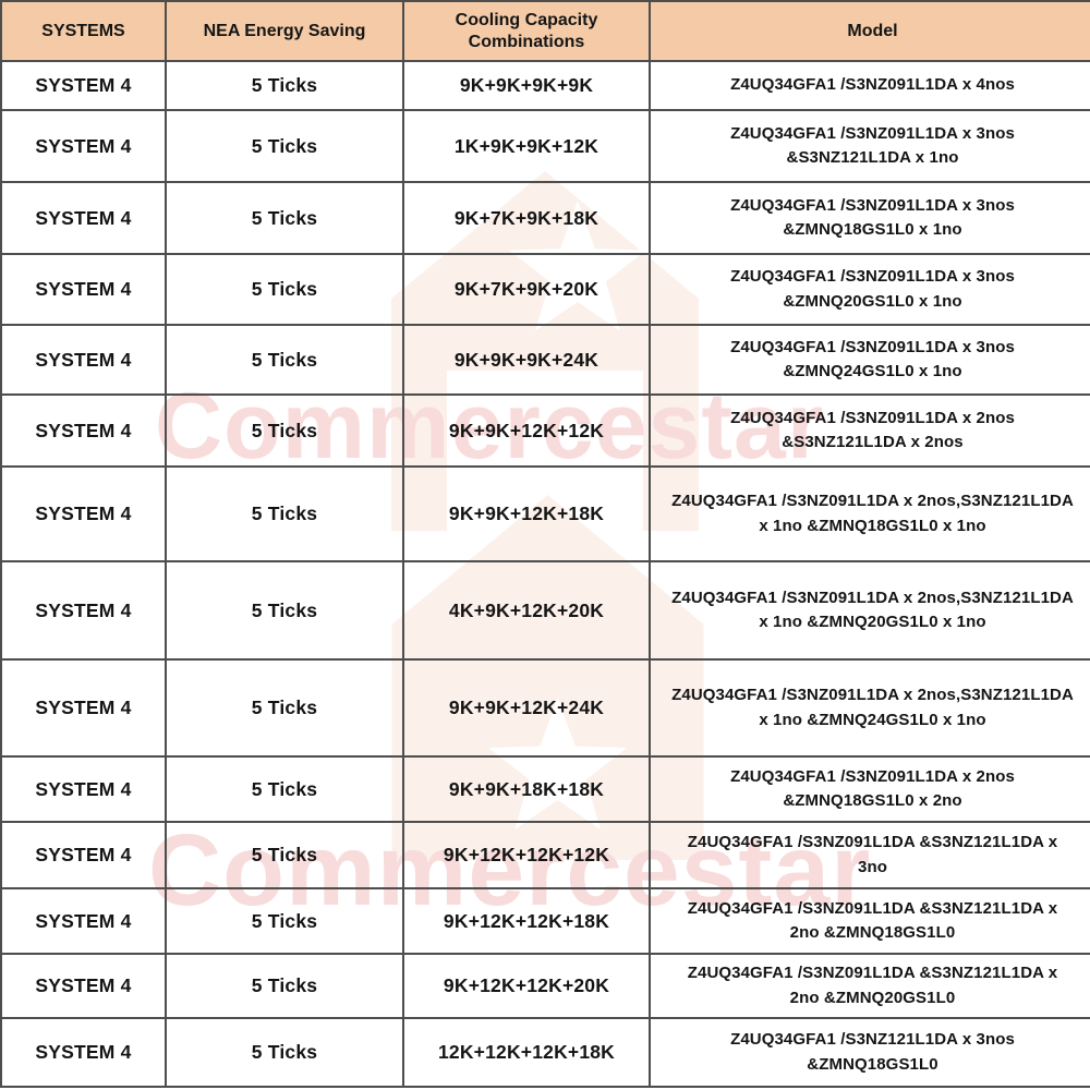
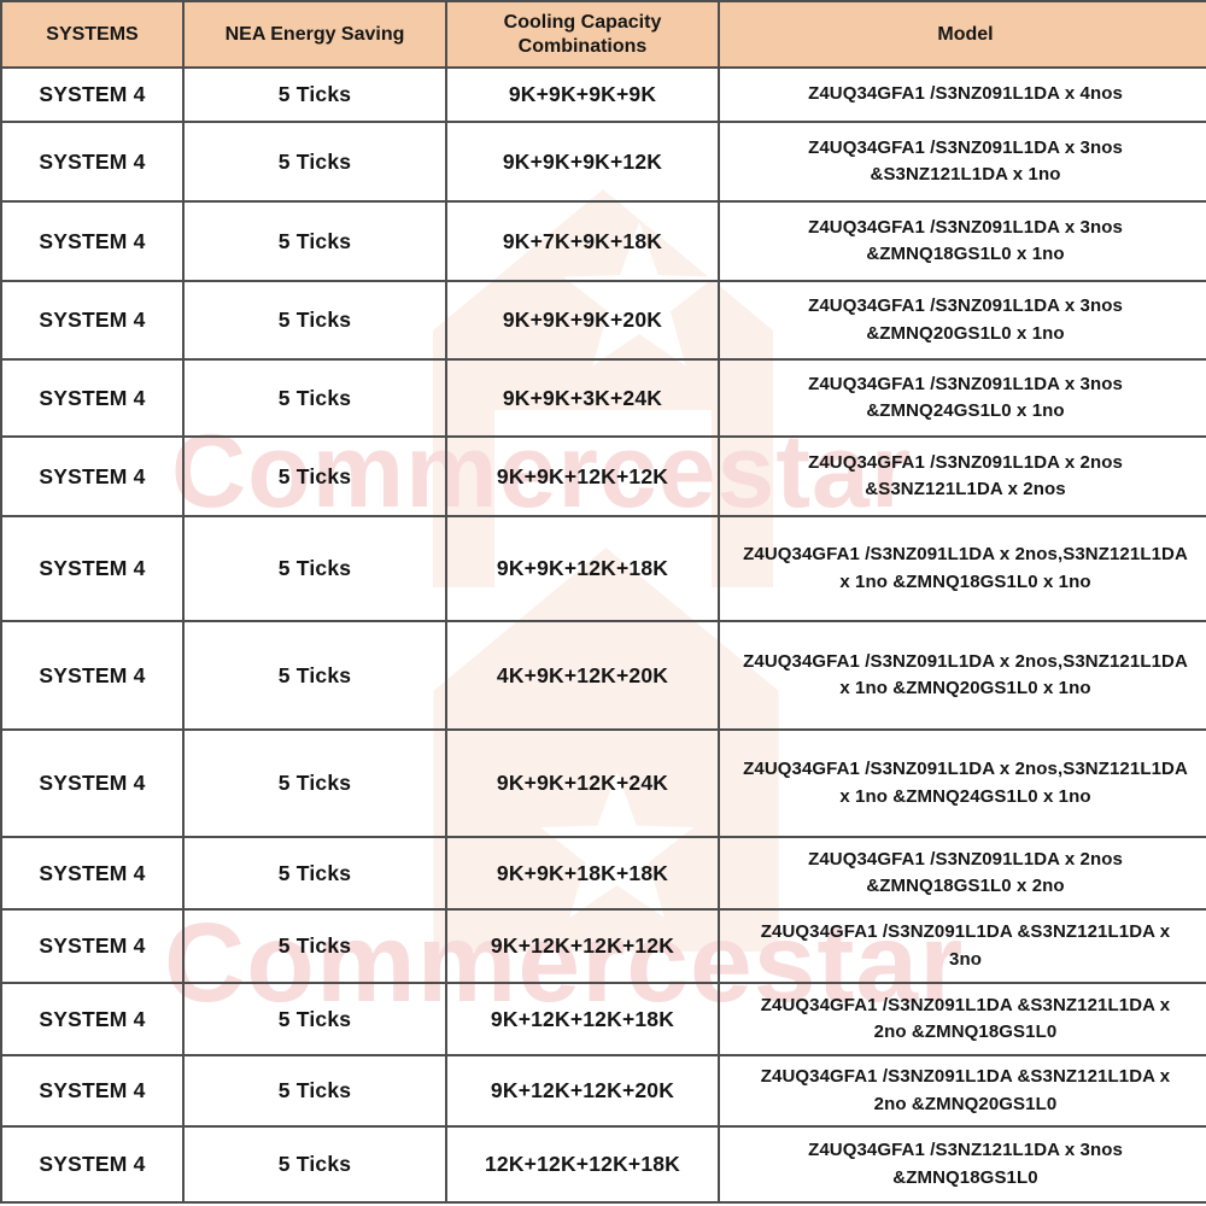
  Commercestar
  Commercestar
  SYSTEMS	NEA Energy Saving	Cooling Capacity Combinations	Model
  SYSTEM 4	5 Ticks	9K+9K+9K+9K	Z4UQ34GFA1 /S3NZ091L1DA x 4nos
- SYSTEM 4	5 Ticks	1K+9K+9K+12K	Z4UQ34GFA1 /S3NZ091L1DA x 3nos &S3NZ121L1DA x 1no
+ SYSTEM 4	5 Ticks	9K+9K+9K+12K	Z4UQ34GFA1 /S3NZ091L1DA x 3nos &S3NZ121L1DA x 1no
  SYSTEM 4	5 Ticks	9K+7K+9K+18K	Z4UQ34GFA1 /S3NZ091L1DA x 3nos &ZMNQ18GS1L0 x 1no
- SYSTEM 4	5 Ticks	9K+7K+9K+20K	Z4UQ34GFA1 /S3NZ091L1DA x 3nos &ZMNQ20GS1L0 x 1no
+ SYSTEM 4	5 Ticks	9K+9K+9K+20K	Z4UQ34GFA1 /S3NZ091L1DA x 3nos &ZMNQ20GS1L0 x 1no
- SYSTEM 4	5 Ticks	9K+9K+9K+24K	Z4UQ34GFA1 /S3NZ091L1DA x 3nos &ZMNQ24GS1L0 x 1no
+ SYSTEM 4	5 Ticks	9K+9K+3K+24K	Z4UQ34GFA1 /S3NZ091L1DA x 3nos &ZMNQ24GS1L0 x 1no
  SYSTEM 4	5 Ticks	9K+9K+12K+12K	Z4UQ34GFA1 /S3NZ091L1DA x 2nos &S3NZ121L1DA x 2nos
  SYSTEM 4	5 Ticks	9K+9K+12K+18K	Z4UQ34GFA1 /S3NZ091L1DA x 2nos,S3NZ121L1DA x 1no &ZMNQ18GS1L0 x 1no
  SYSTEM 4	5 Ticks	4K+9K+12K+20K	Z4UQ34GFA1 /S3NZ091L1DA x 2nos,S3NZ121L1DA x 1no &ZMNQ20GS1L0 x 1no
  SYSTEM 4	5 Ticks	9K+9K+12K+24K	Z4UQ34GFA1 /S3NZ091L1DA x 2nos,S3NZ121L1DA x 1no &ZMNQ24GS1L0 x 1no
  SYSTEM 4	5 Ticks	9K+9K+18K+18K	Z4UQ34GFA1 /S3NZ091L1DA x 2nos &ZMNQ18GS1L0 x 2no
  SYSTEM 4	5 Ticks	9K+12K+12K+12K	Z4UQ34GFA1 /S3NZ091L1DA &S3NZ121L1DA x 3no
  SYSTEM 4	5 Ticks	9K+12K+12K+18K	Z4UQ34GFA1 /S3NZ091L1DA &S3NZ121L1DA x 2no &ZMNQ18GS1L0
  SYSTEM 4	5 Ticks	9K+12K+12K+20K	Z4UQ34GFA1 /S3NZ091L1DA &S3NZ121L1DA x 2no &ZMNQ20GS1L0
  SYSTEM 4	5 Ticks	12K+12K+12K+18K	Z4UQ34GFA1 /S3NZ121L1DA x 3nos &ZMNQ18GS1L0
